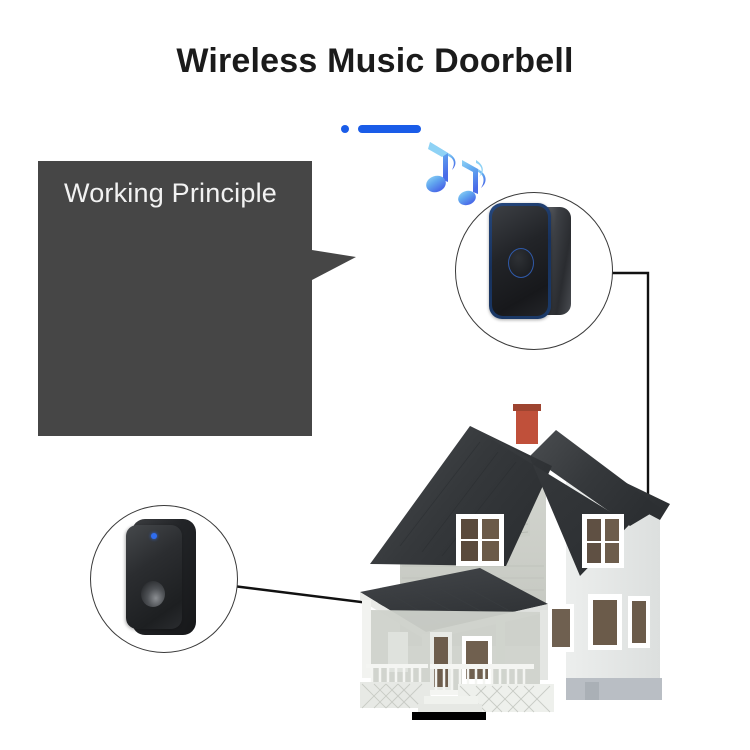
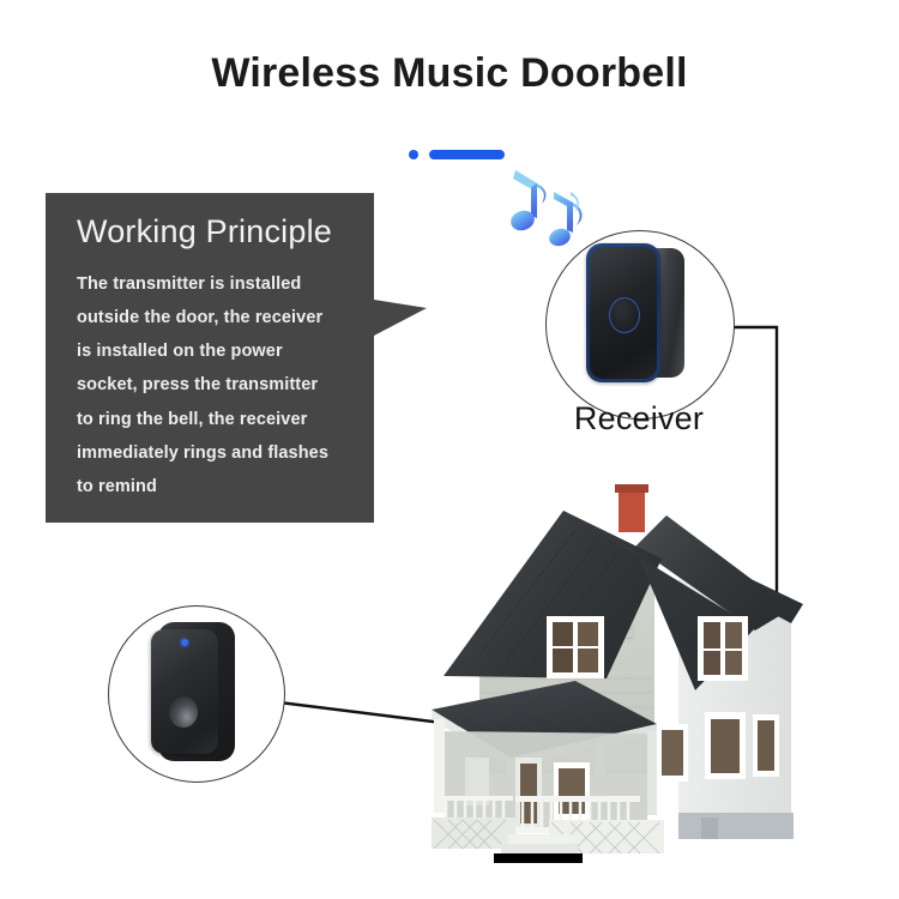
  Wireless Music Doorbell
  Working Principle
+ The transmitter is installed
+ outside the door, the receiver
+ is installed on the power
+ socket, press the transmitter
+ to ring the bell, the receiver
+ immediately rings and flashes
+ to remind
+ Receiver
